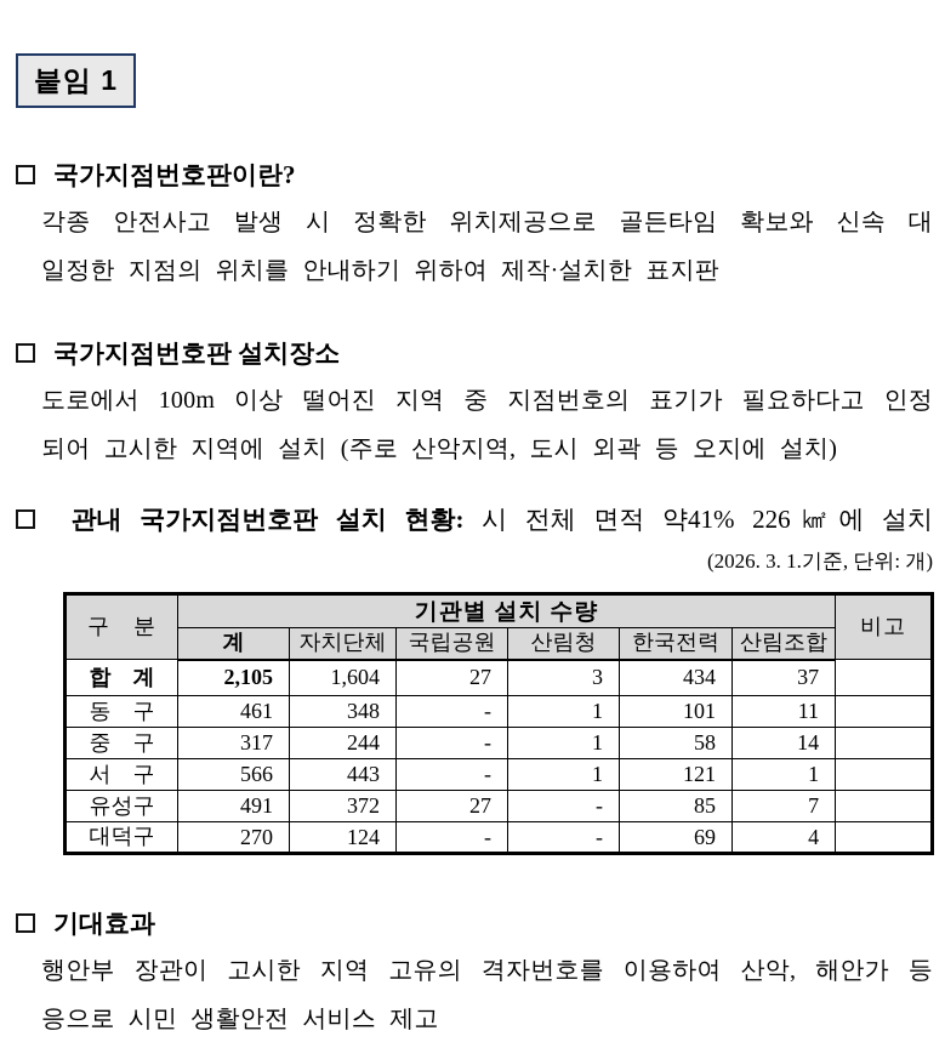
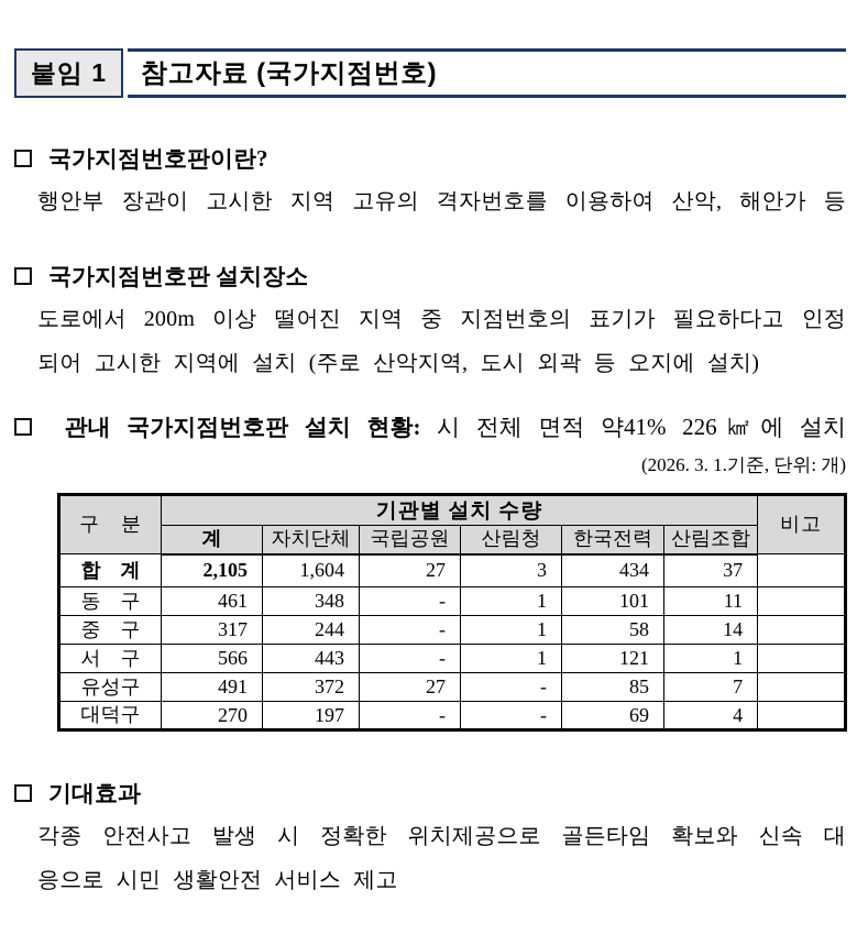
  붙임 1
+ 참고자료 (국가지점번호)
  국가지점번호판이란?
- 각종 안전사고 발생 시 정확한 위치제공으로 골든타임 확보와 신속 대
+ 행안부 장관이 고시한 지역 고유의 격자번호를 이용하여 산악, 해안가 등
- 일정한 지점의 위치를 안내하기 위하여 제작·설치한 표지판
  국가지점번호판 설치장소
- 도로에서 100m 이상 떨어진 지역 중 지점번호의 표기가 필요하다고 인정
+ 도로에서 200m 이상 떨어진 지역 중 지점번호의 표기가 필요하다고 인정
  되어 고시한 지역에 설치 (주로 산악지역, 도시 외곽 등 오지에 설치)
  관내 국가지점번호판 설치 현황: 시 전체 면적 약41% 226㎢에 설치
  (2026. 3. 1.기준, 단위: 개)
  구 분	기관별 설치 수량	비고
  계	자치단체	국립공원	산림청	한국전력	산림조합
  합 계	2,105	1,604	27	3	434	37
  동 구	461	348	-	1	101	11
  중 구	317	244	-	1	58	14
  서 구	566	443	-	1	121	1
  유성구	491	372	27	-	85	7
- 대덕구	270	124	-	-	69	4
+ 대덕구	270	197	-	-	69	4
  기대효과
- 행안부 장관이 고시한 지역 고유의 격자번호를 이용하여 산악, 해안가 등
+ 각종 안전사고 발생 시 정확한 위치제공으로 골든타임 확보와 신속 대
  응으로 시민 생활안전 서비스 제고
